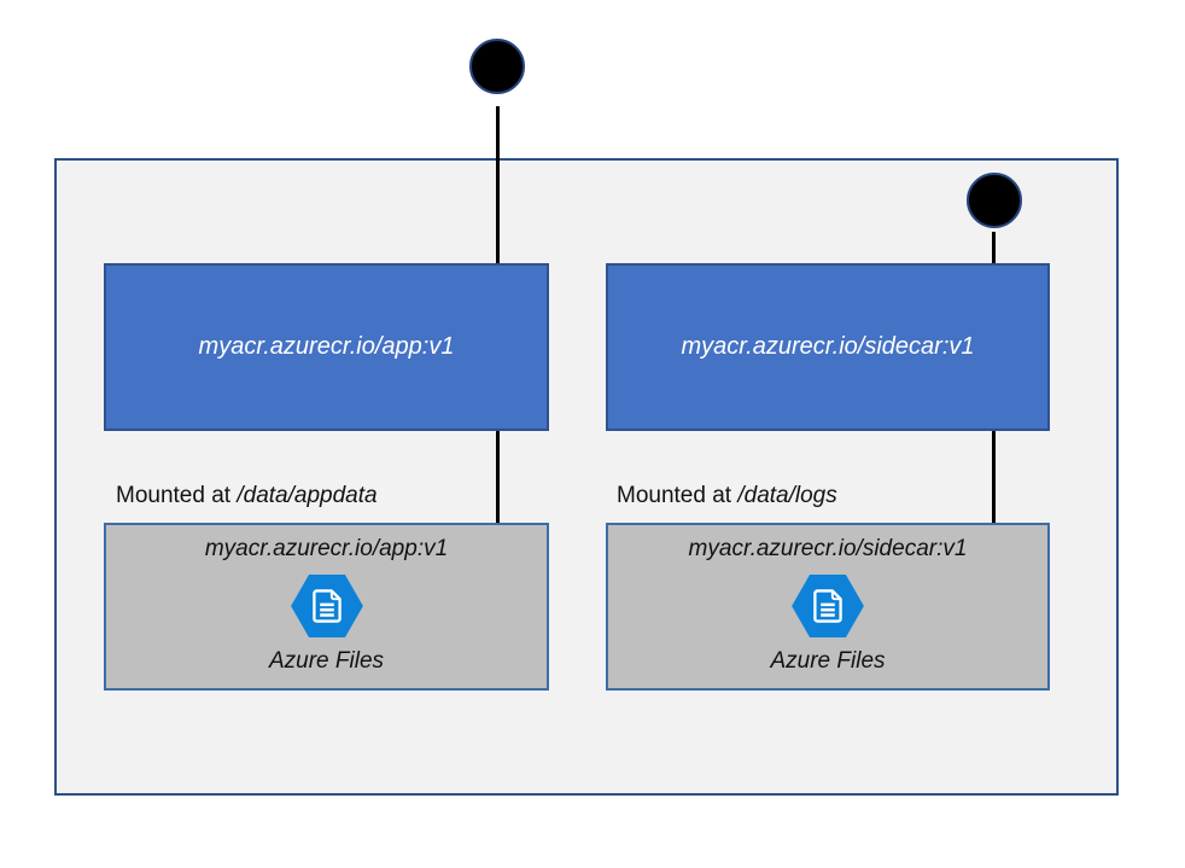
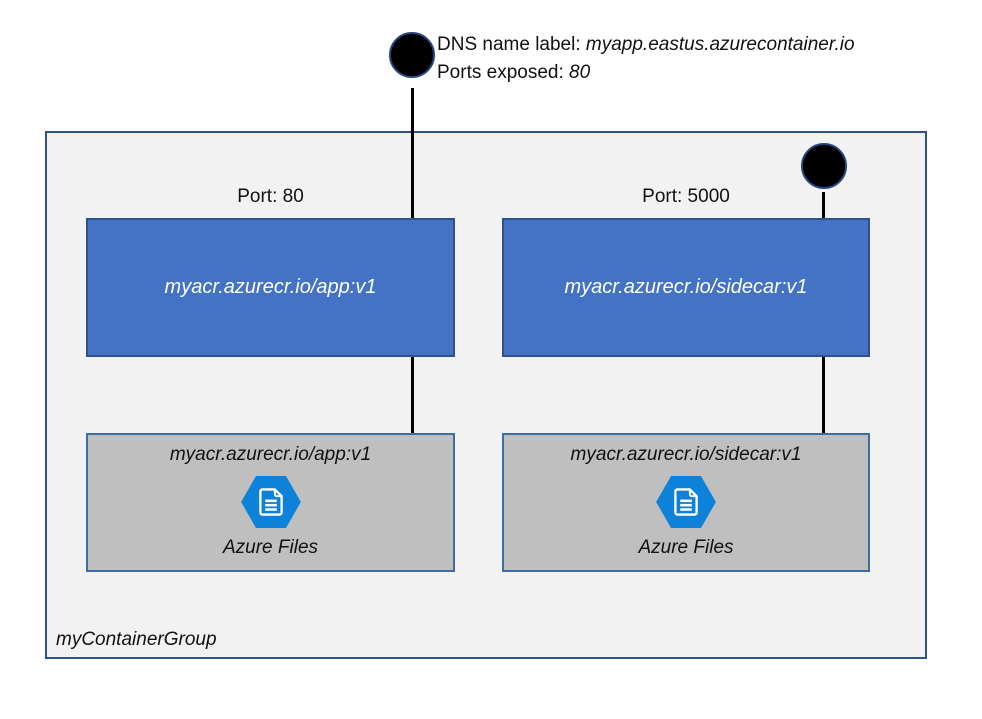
+ myContainerGroup
+ DNS name label: myapp.eastus.azurecontainer.io
+ Ports exposed: 80
+ Port: 80
+ Port: 5000
  myacr.azurecr.io/app:v1
  myacr.azurecr.io/sidecar:v1
- Mounted at /data/appdata
- Mounted at /data/logs
  myacr.azurecr.io/app:v1
  Azure Files
  myacr.azurecr.io/sidecar:v1
  Azure Files
